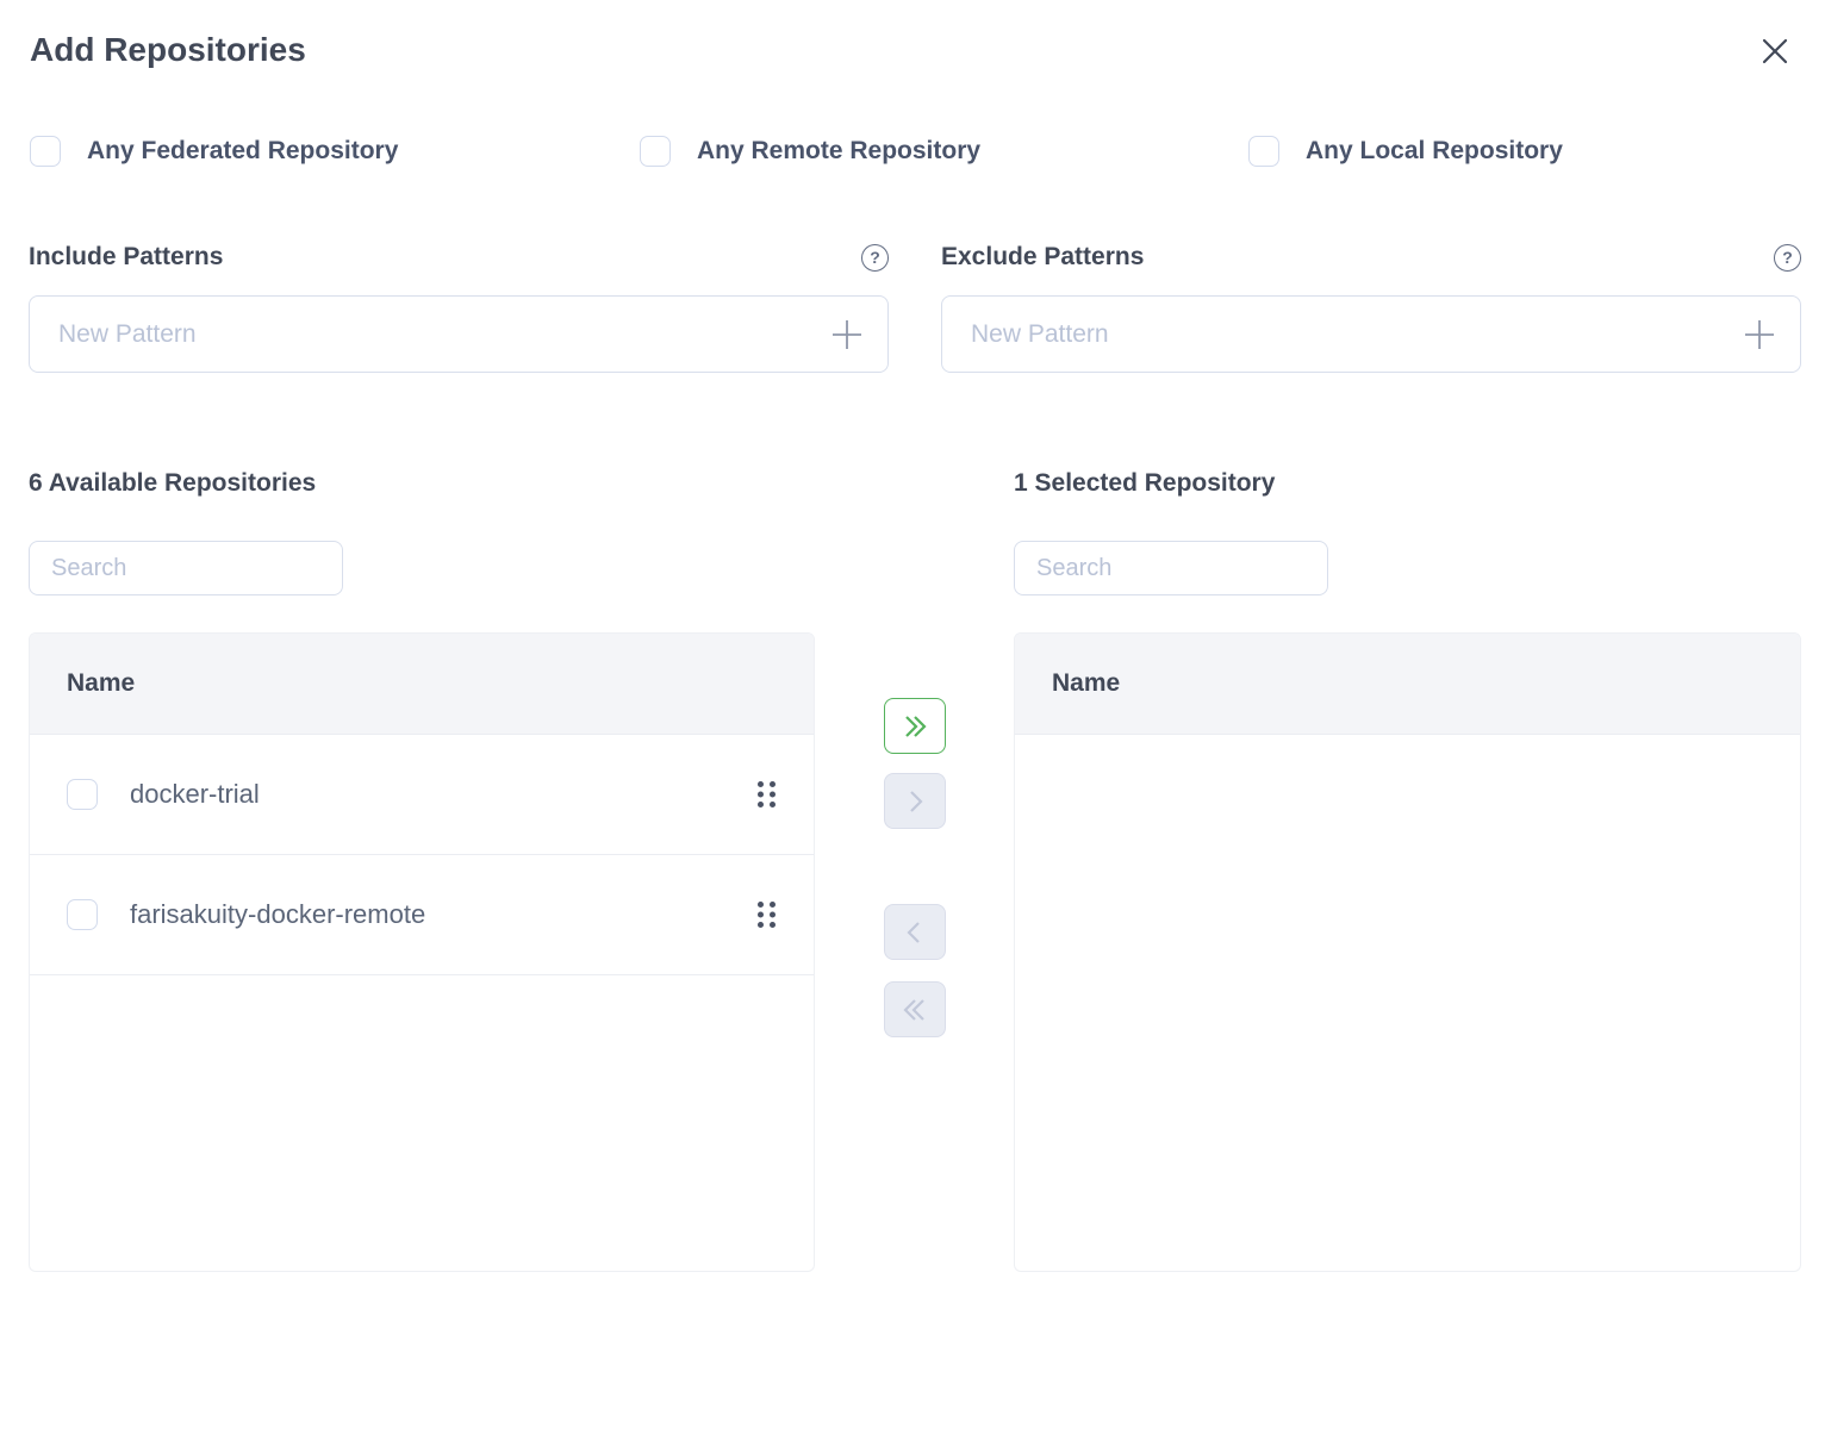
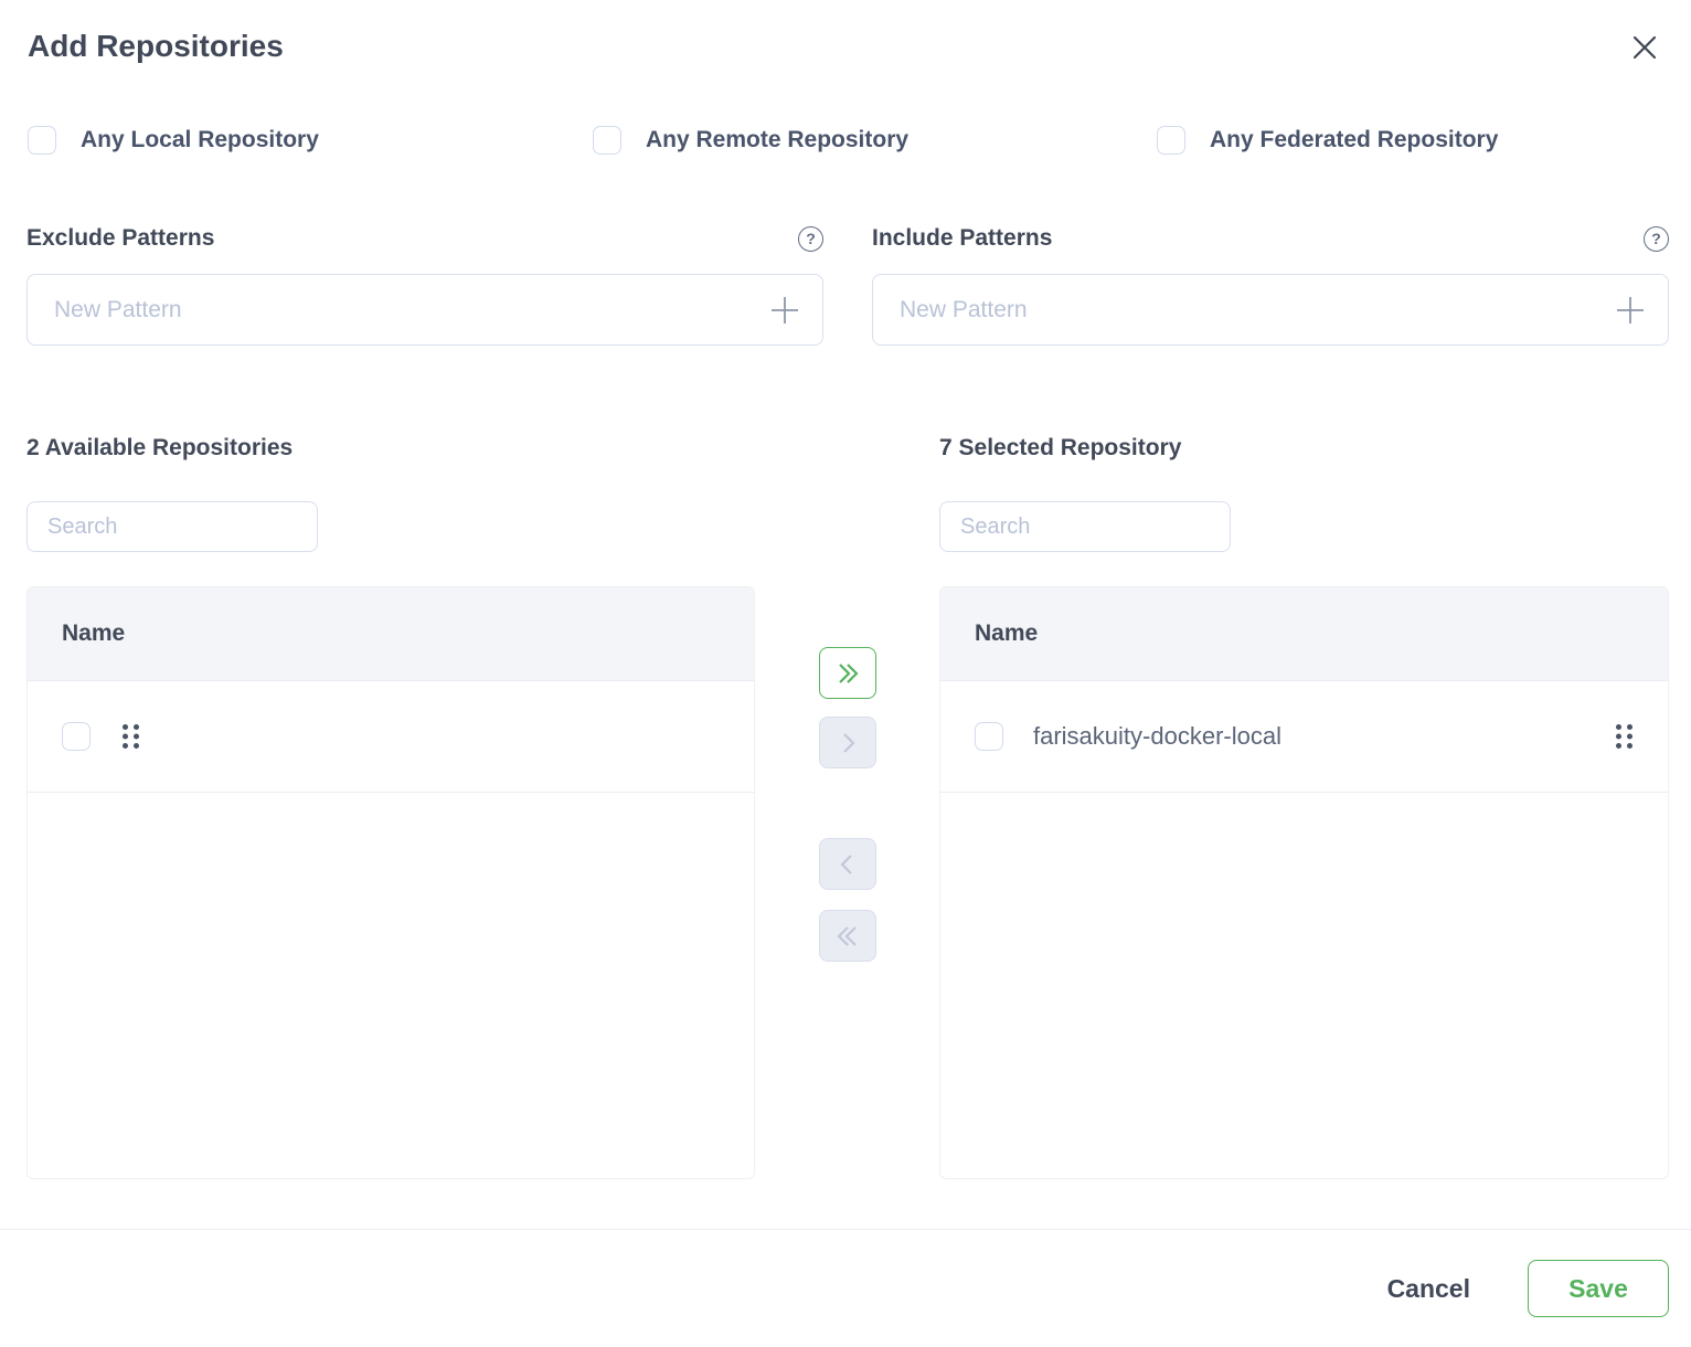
  Add Repositories
- Any Federated Repository
+ Any Local Repository
  Any Remote Repository
- Any Local Repository
+ Any Federated Repository
- Include Patterns
+ Exclude Patterns
  ?
  New Pattern
- Exclude Patterns
+ Include Patterns
  ?
  New Pattern
- 6 Available Repositories
+ 2 Available Repositories
  Search
  Name
- docker-trial
- farisakuity-docker-remote
- 1 Selected Repository
+ 7 Selected Repository
  Search
  Name
+ farisakuity-docker-local
+ Cancel
+ Save
